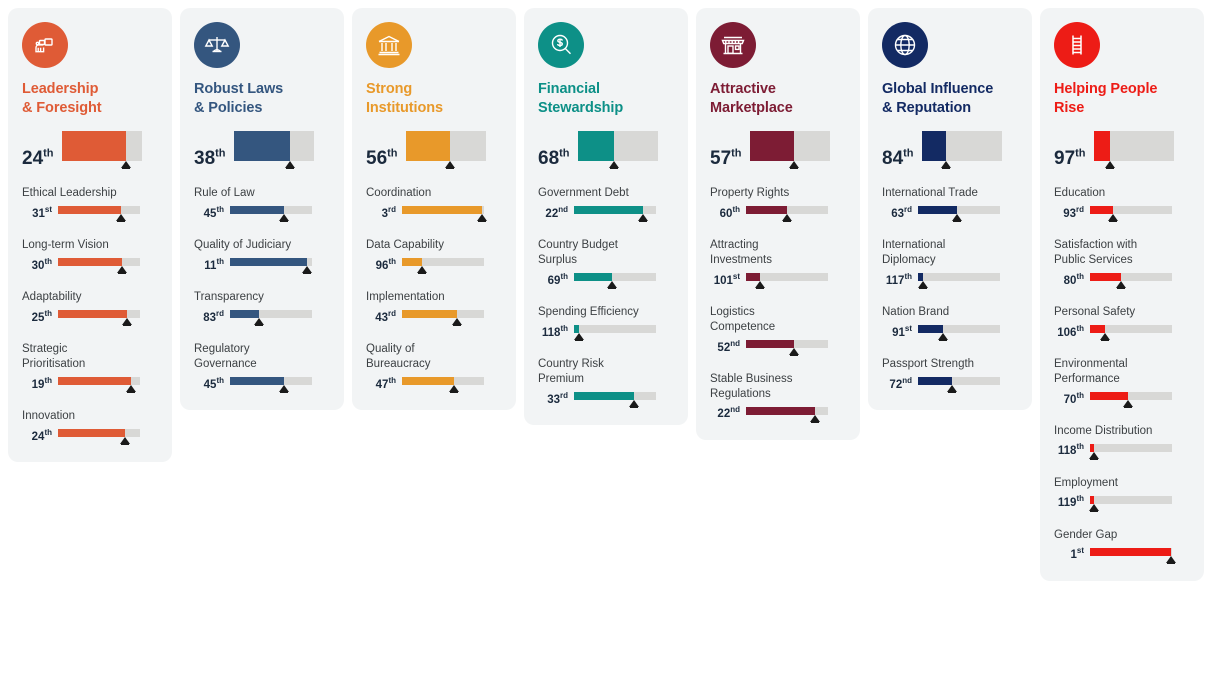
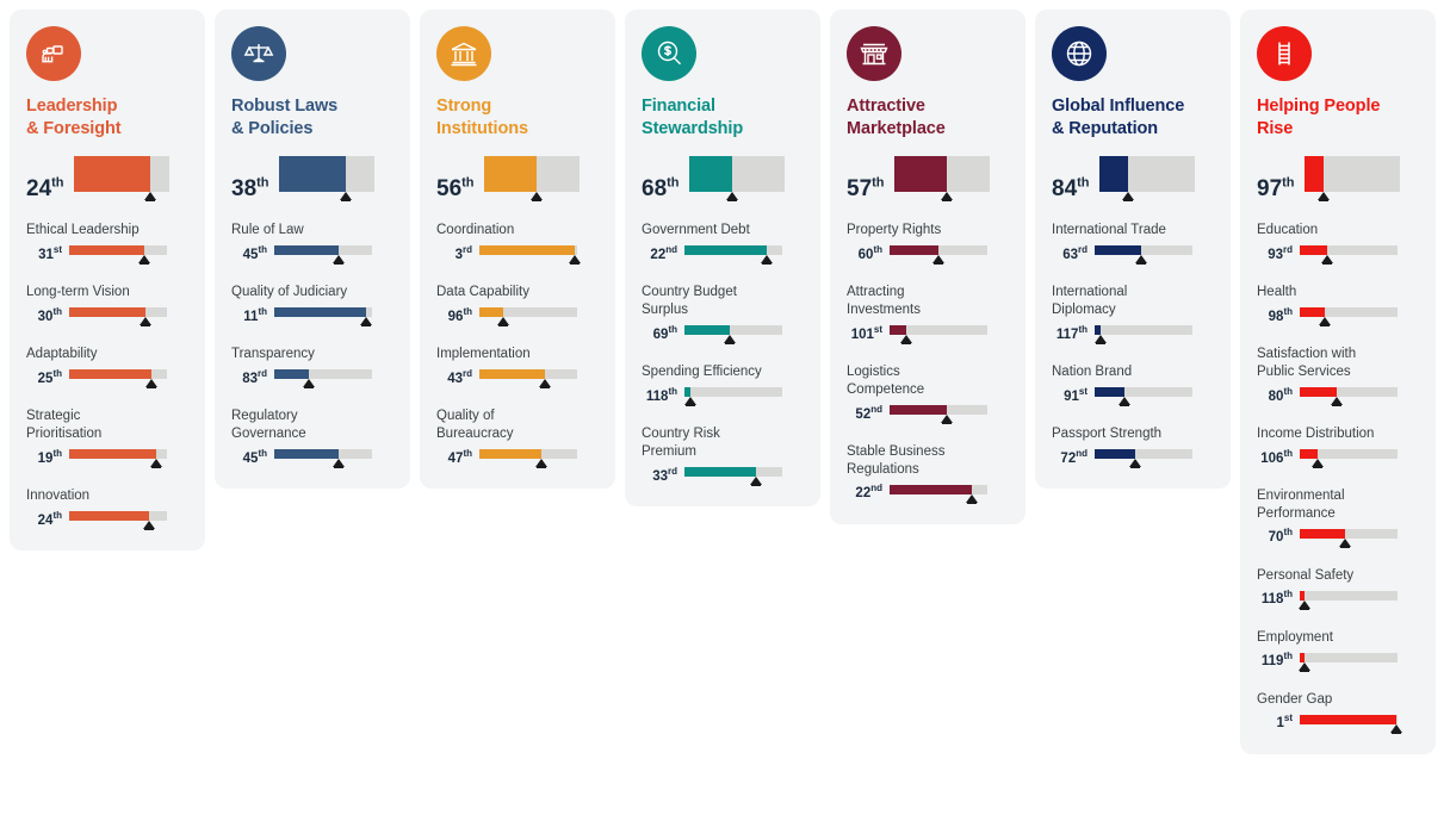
  Leadership
  & Foresight
  24th
  Ethical Leadership
  31st
  Long-term Vision
  30th
  Adaptability
  25th
  Strategic
  Prioritisation
  19th
  Innovation
  24th
  Robust Laws
  & Policies
  38th
  Rule of Law
  45th
  Quality of Judiciary
  11th
  Transparency
  83rd
  Regulatory
  Governance
  45th
  Strong
  Institutions
  56th
  Coordination
  3rd
  Data Capability
  96th
  Implementation
  43rd
  Quality of
  Bureaucracy
  47th
  Financial
  Stewardship
  68th
  Government Debt
  22nd
  Country Budget
  Surplus
  69th
  Spending Efficiency
  118th
  Country Risk
  Premium
  33rd
  Attractive
  Marketplace
  57th
  Property Rights
  60th
  Attracting
  Investments
  101st
  Logistics
  Competence
  52nd
  Stable Business
  Regulations
  22nd
  Global Influence
  & Reputation
  84th
  International Trade
  63rd
  International
  Diplomacy
  117th
  Nation Brand
  91st
  Passport Strength
  72nd
  Helping People
  Rise
  97th
  Education
  93rd
+ Health
+ 98th
  Satisfaction with
  Public Services
  80th
- Personal Safety
+ Income Distribution
  106th
  Environmental
  Performance
  70th
- Income Distribution
+ Personal Safety
  118th
  Employment
  119th
  Gender Gap
  1st
